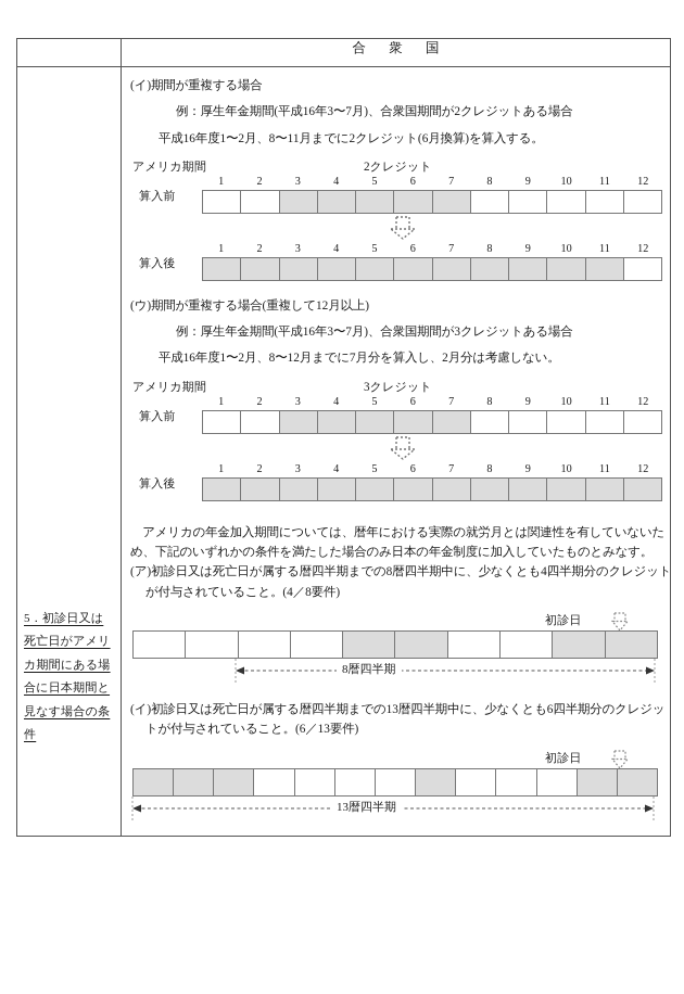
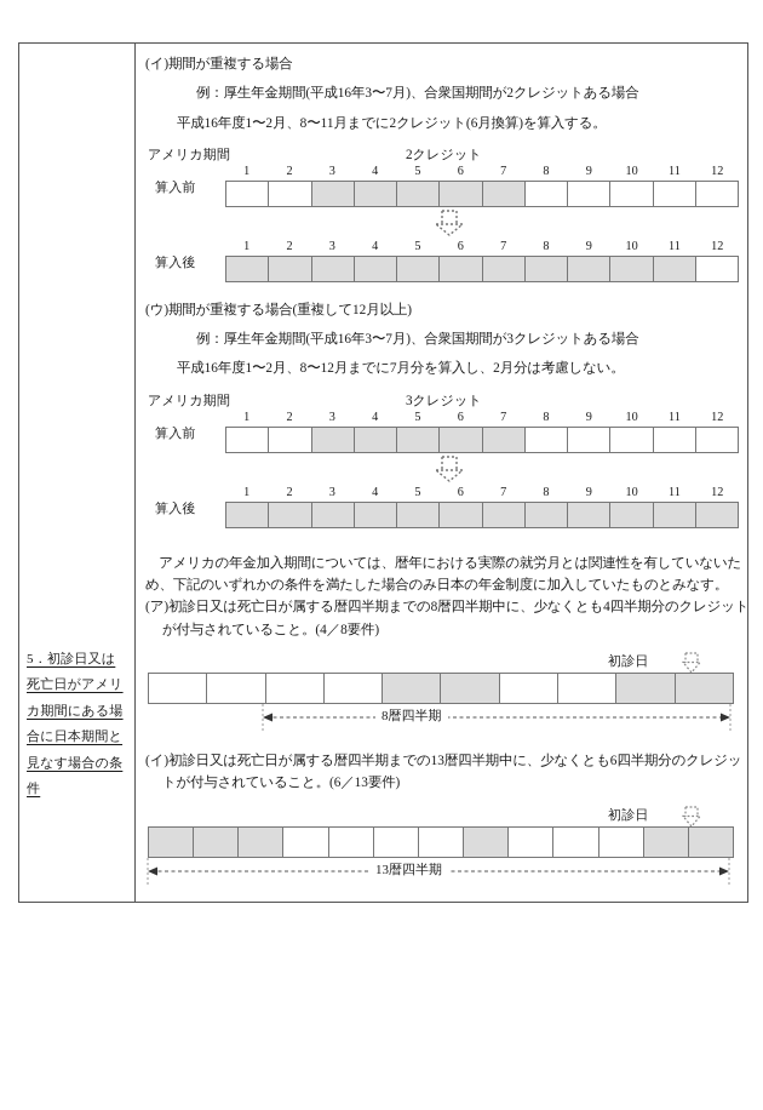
- 	合 衆 国
  5．初診日又は死亡日がアメリカ期間にある場合に日本期間と見なす場合の条件	(イ)期間が重複する場合 例：厚生年金期間(平成16年3〜7月)、合衆国期間が2クレジットある場合 平成16年度1〜2月、8〜11月までに2クレジット(6月換算)を算入する。 アメリカ期間 2クレジット 算入前 1 2 3 4 5 6 7 8 9 10 11 12 算入後 1 2 3 4 5 6 7 8 9 10 11 12 (ウ)期間が重複する場合(重複して12月以上) 例：厚生年金期間(平成16年3〜7月)、合衆国期間が3クレジットある場合 平成16年度1〜2月、8〜12月までに7月分を算入し、2月分は考慮しない。 アメリカ期間 3クレジット 算入前 1 2 3 4 5 6 7 8 9 10 11 12 算入後 1 2 3 4 5 6 7 8 9 10 11 12 アメリカの年金加入期間については、暦年における実際の就労月とは関連性を有していないた め、下記のいずれかの条件を満たした場合のみ日本の年金制度に加入していたものとみなす。 (ア)初診日又は死亡日が属する暦四半期までの8暦四半期中に、少なくとも4四半期分のクレジット が付与されていること。(4／8要件) 初診日 8暦四半期 (イ)初診日又は死亡日が属する暦四半期までの13暦四半期中に、少なくとも6四半期分のクレジッ トが付与されていること。(6／13要件) 初診日 13暦四半期
